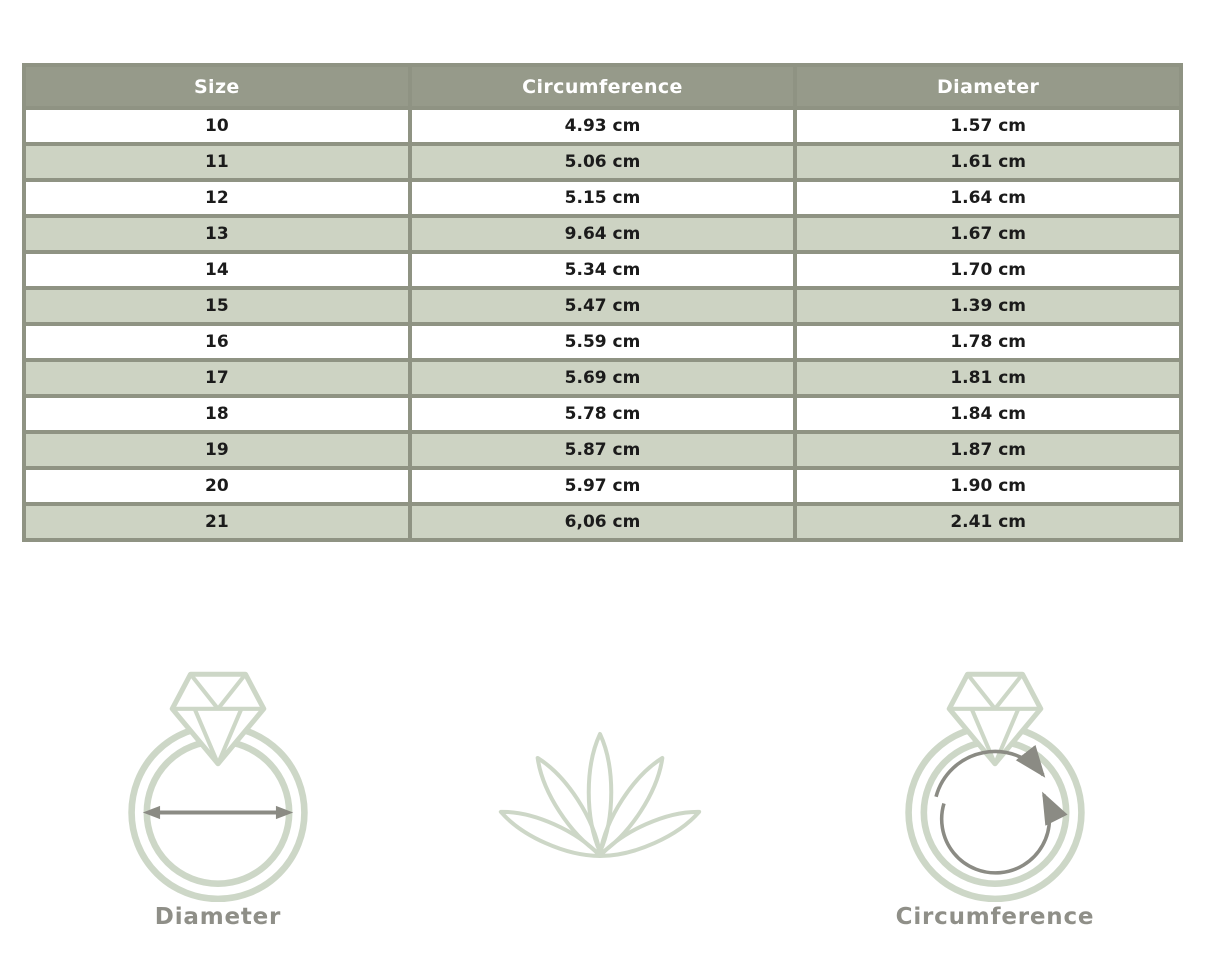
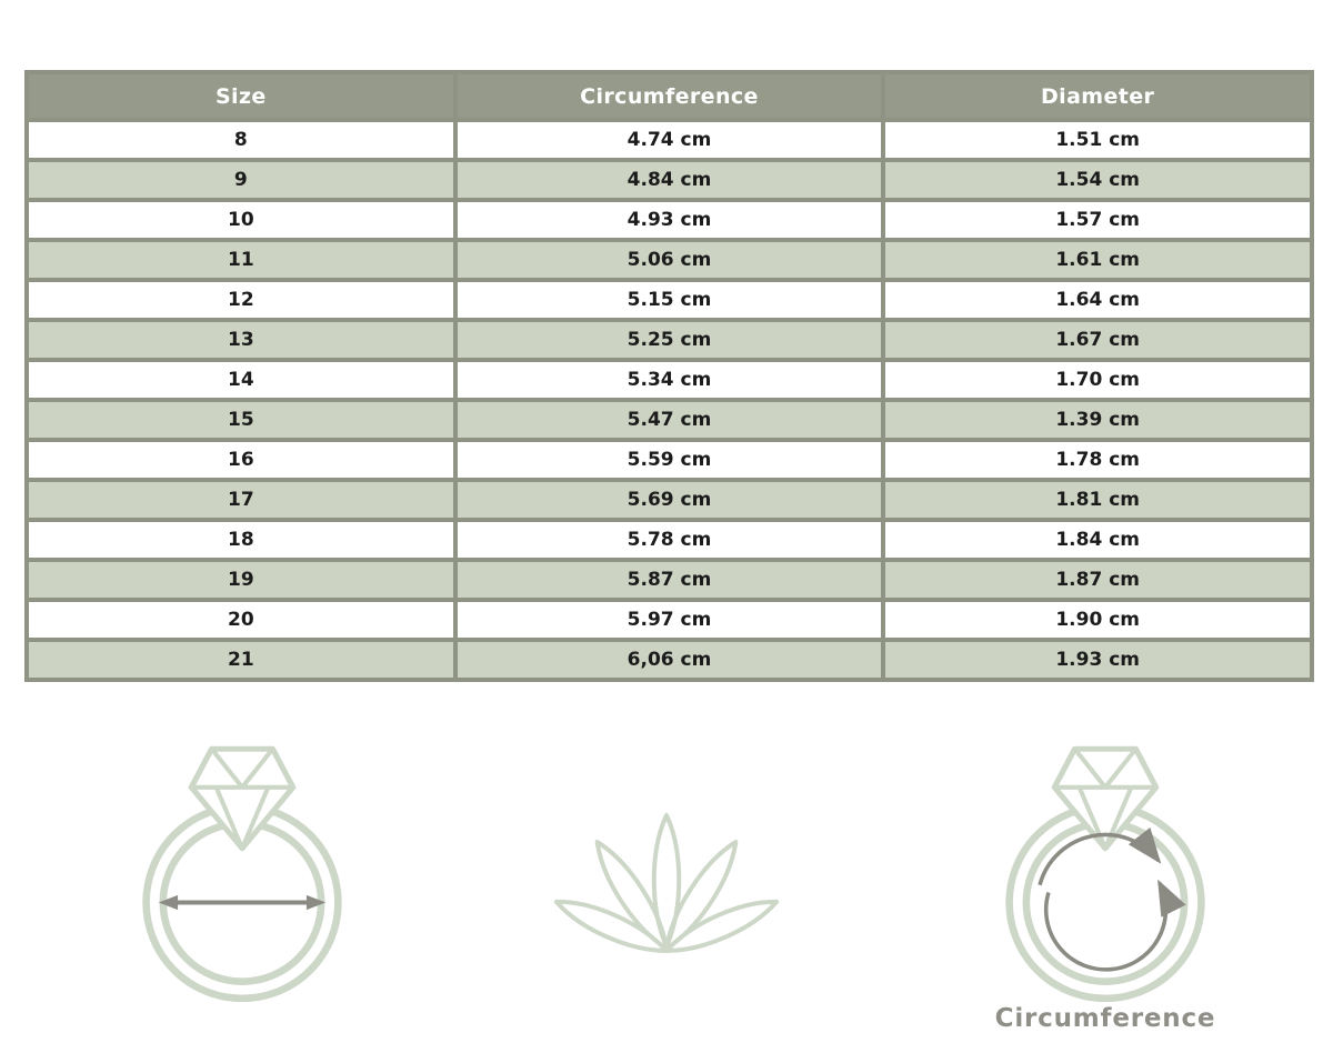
  Size	Circumference	Diameter
+ 8	4.74 cm	1.51 cm
+ 9	4.84 cm	1.54 cm
  10	4.93 cm	1.57 cm
  11	5.06 cm	1.61 cm
  12	5.15 cm	1.64 cm
- 13	9.64 cm	1.67 cm
+ 13	5.25 cm	1.67 cm
  14	5.34 cm	1.70 cm
  15	5.47 cm	1.39 cm
  16	5.59 cm	1.78 cm
  17	5.69 cm	1.81 cm
  18	5.78 cm	1.84 cm
  19	5.87 cm	1.87 cm
  20	5.97 cm	1.90 cm
- 21	6,06 cm	2.41 cm
+ 21	6,06 cm	1.93 cm
- Diameter
  Circumference
